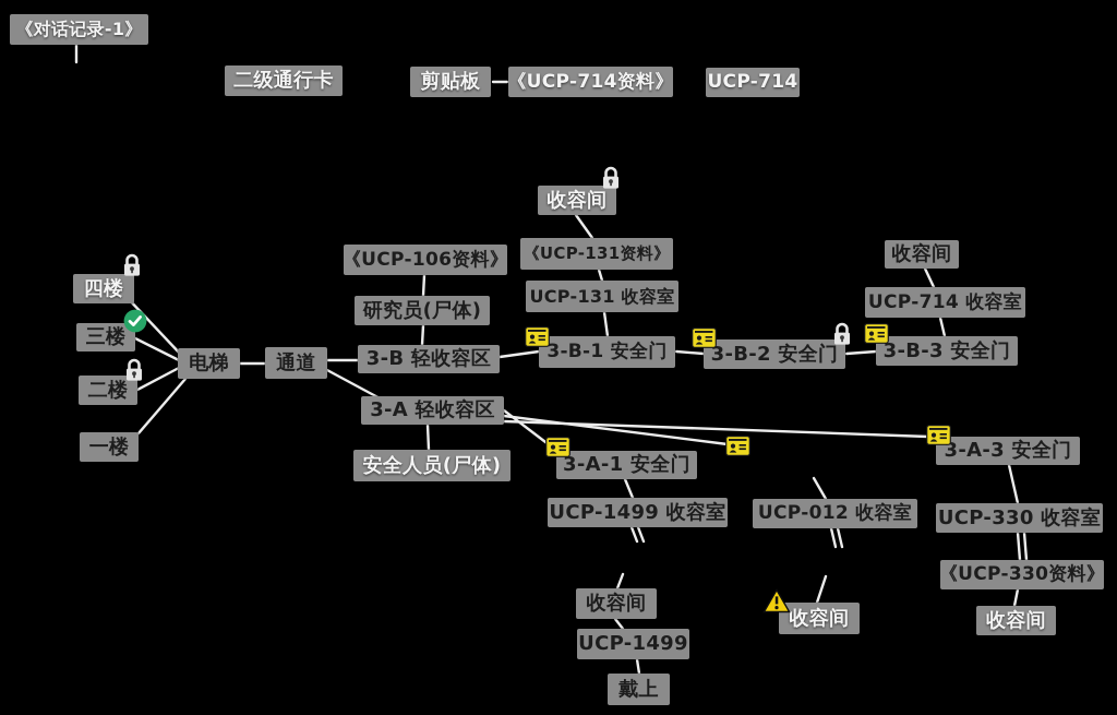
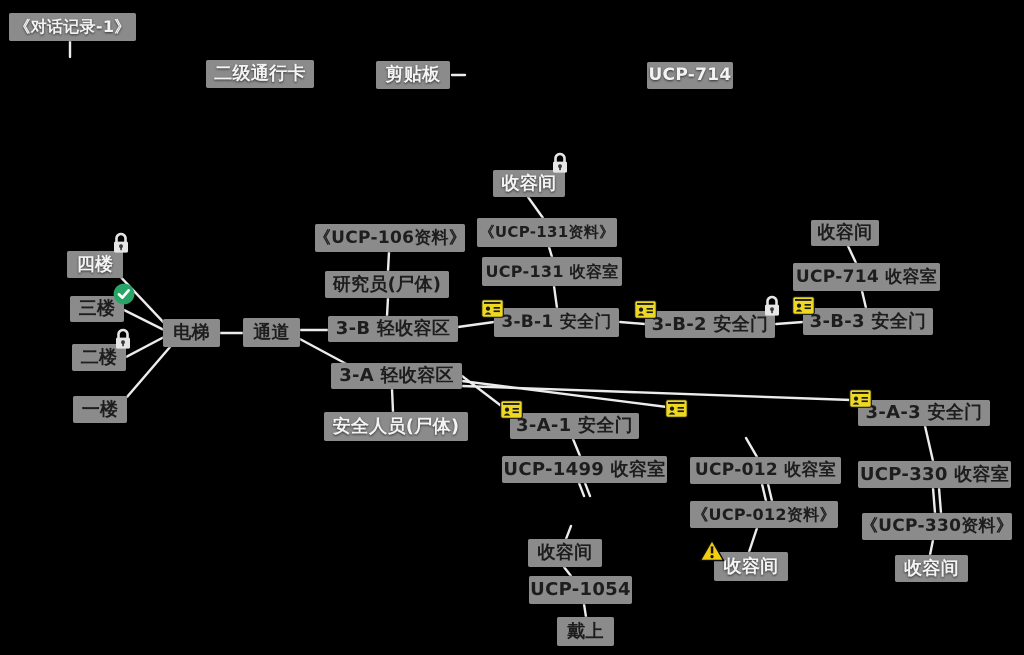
  《对话记录-1》
  二级通行卡
  剪贴板
- 《UCP-714资料》
  UCP-714
  四楼
  三楼
  二楼
  一楼
  电梯
  通道
  《UCP-106资料》
  研究员(尸体)
  3-B 轻收容区
  3-A 轻收容区
  安全人员(尸体)
  收容间
  《UCP-131资料》
  UCP-131 收容室
  3-B-1 安全门
  3-B-2 安全门
  3-B-3 安全门
  收容间
  UCP-714 收容室
  3-A-1 安全门
  UCP-1499 收容室
  收容间
- UCP-1499
+ UCP-1054
  戴上
  UCP-012 收容室
+ 《UCP-012资料》
  收容间
  3-A-3 安全门
  UCP-330 收容室
  《UCP-330资料》
  收容间
